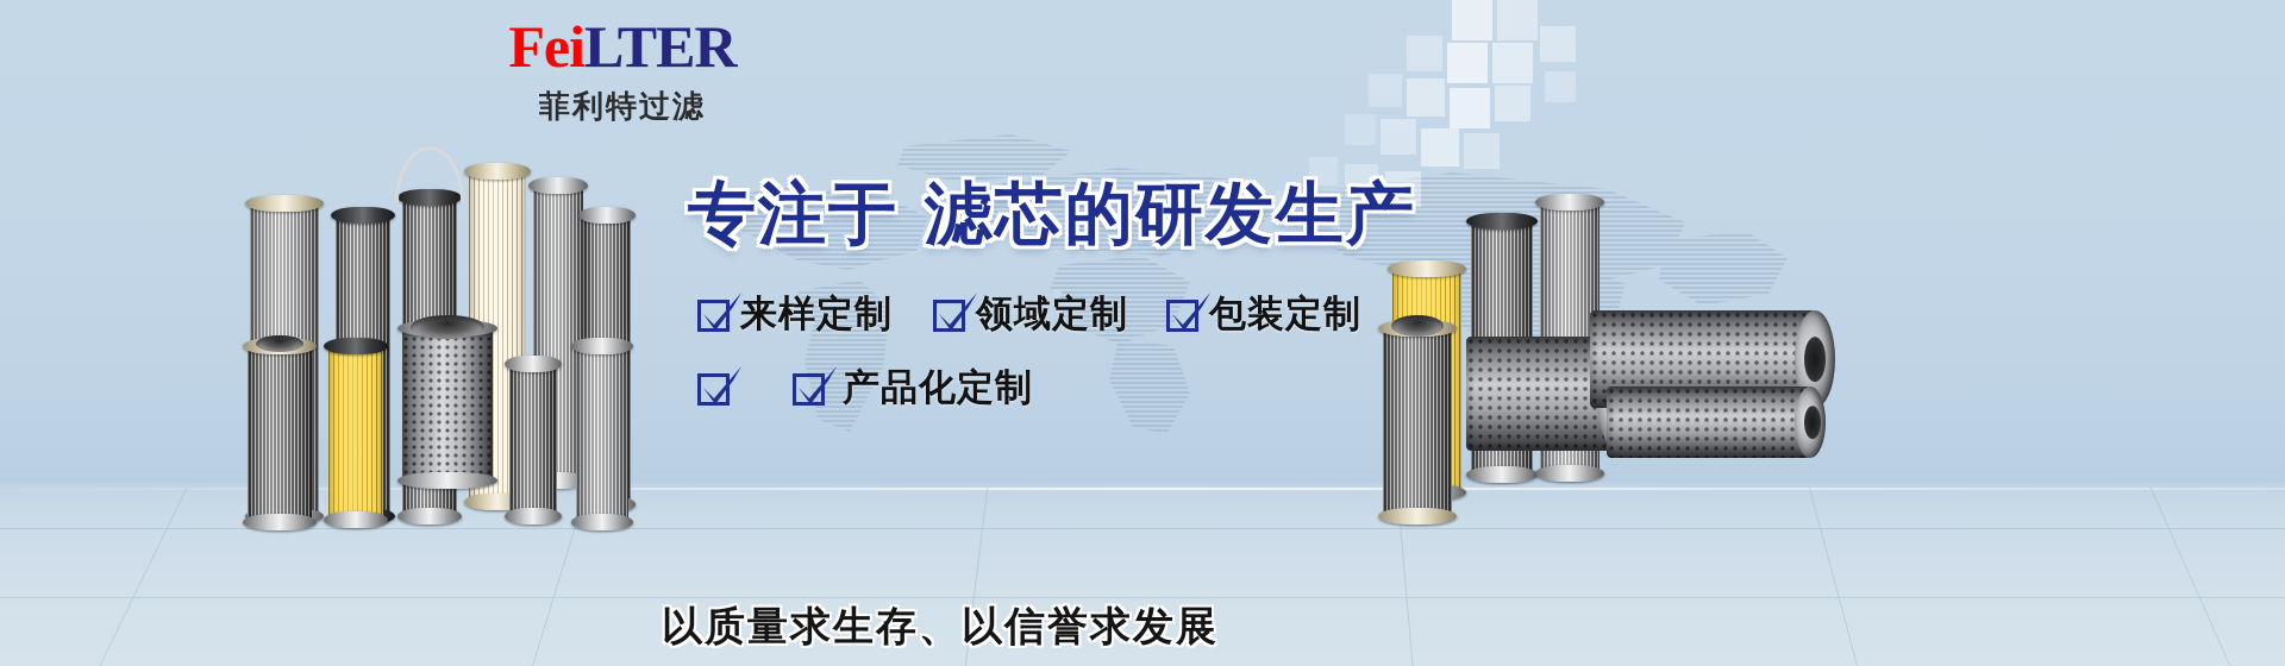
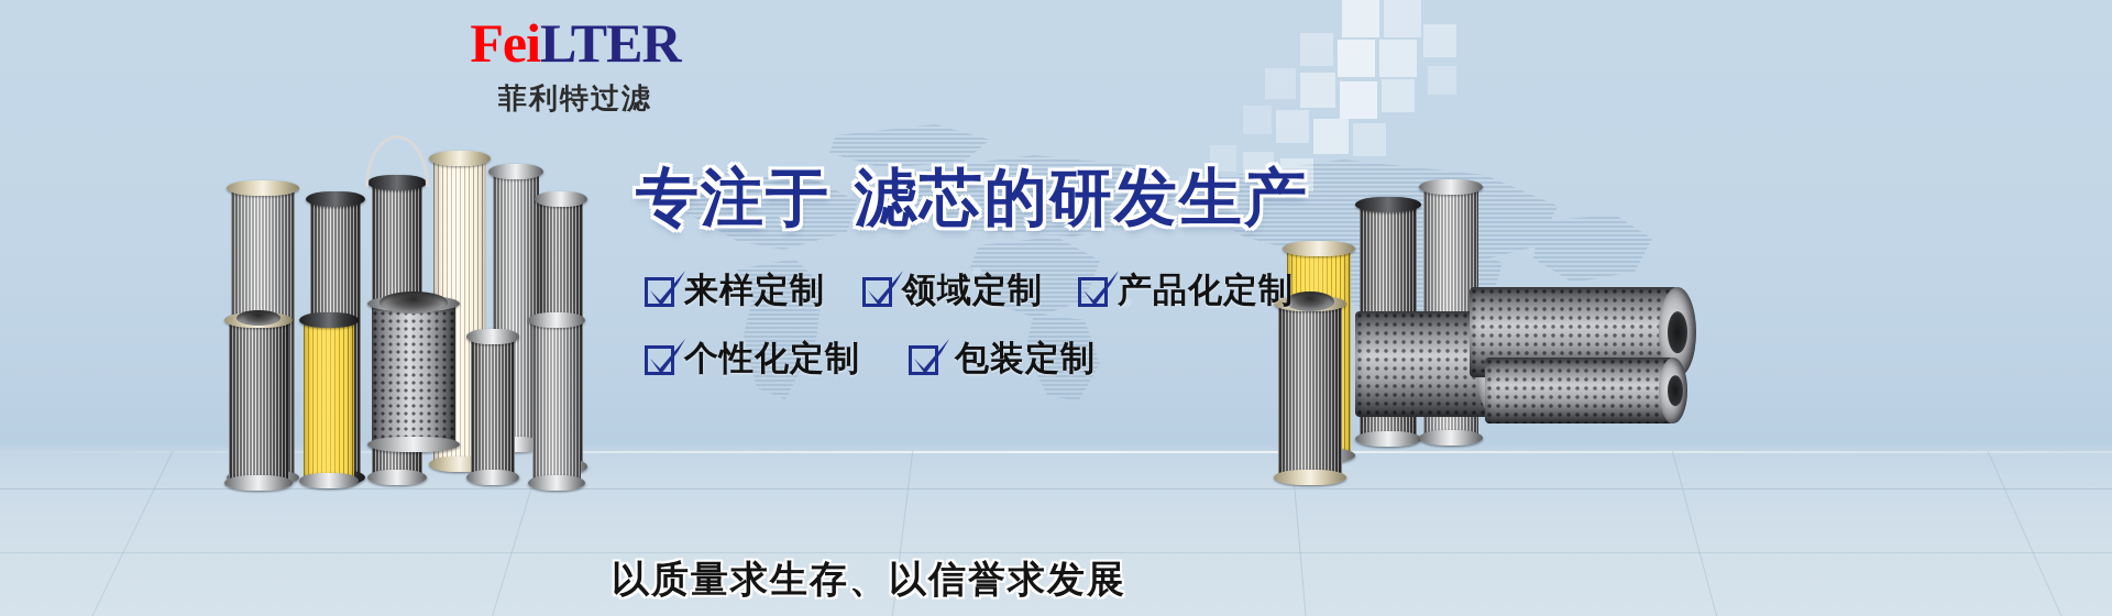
  FeiLTER
  菲利特过滤
  专注于 滤芯的研发生产
  来样定制
  领域定制
- 包装定制
+ 产品化定制
+ 个性化定制
- 产品化定制
+ 包装定制
  以质量求生存、以信誉求发展
